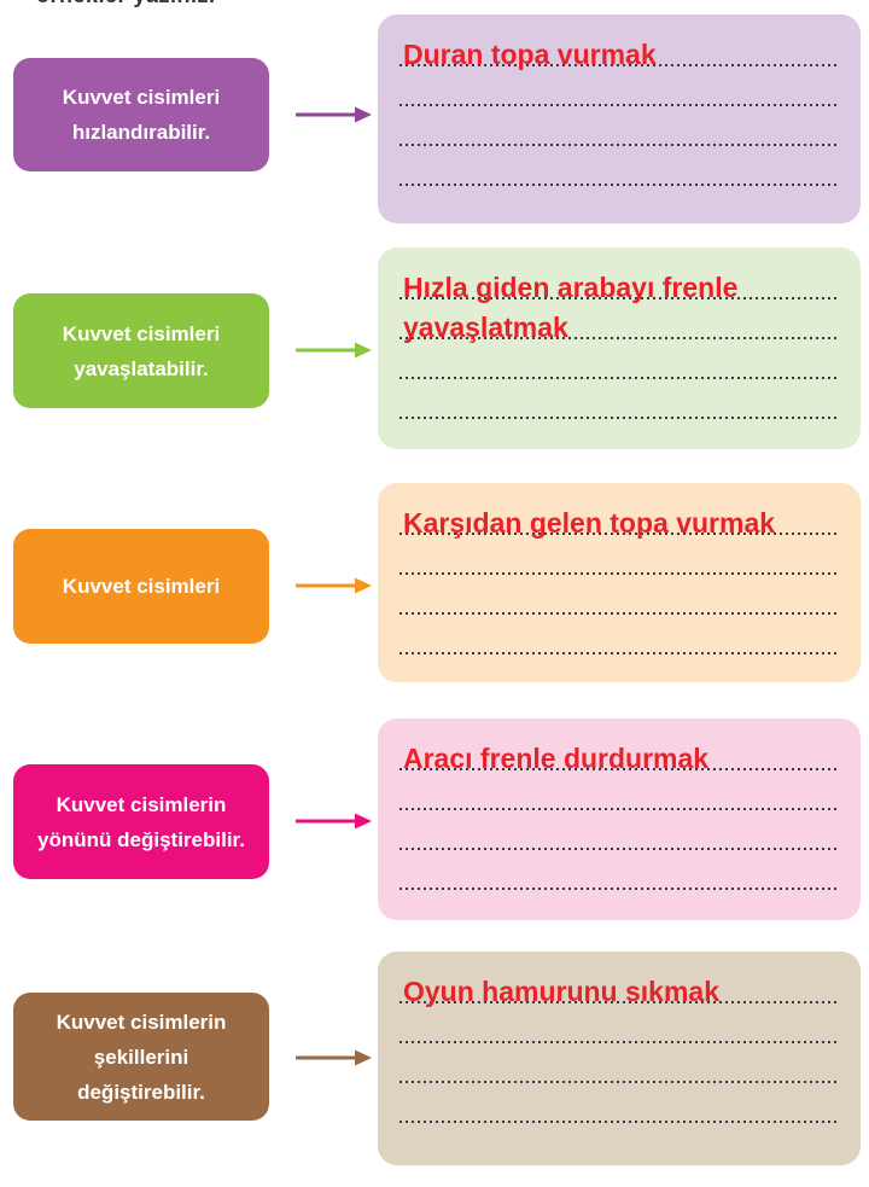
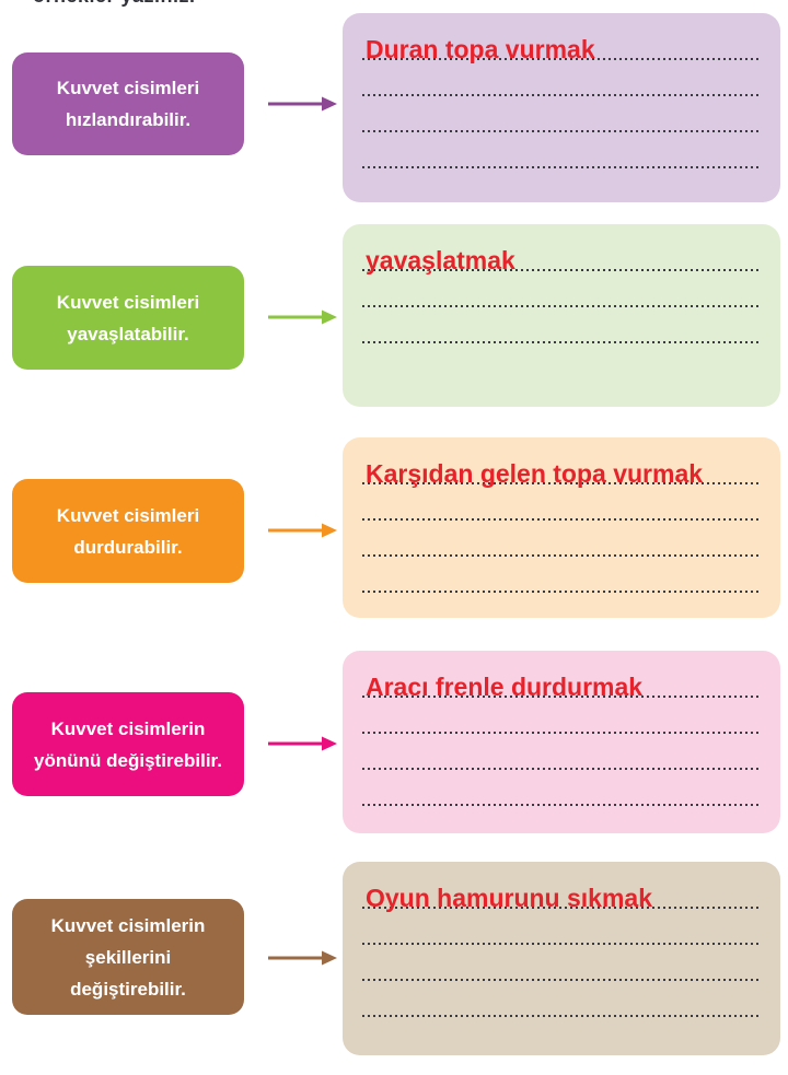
  Kuvvet cisimleri
  hızlandırabilir.
  Duran topa vurmak
  Kuvvet cisimleri
  yavaşlatabilir.
- Hızla giden arabayı frenle
  yavaşlatmak
  Kuvvet cisimleri
+ durdurabilir.
  Karşıdan gelen topa vurmak
  Kuvvet cisimlerin
  yönünü değiştirebilir.
  Aracı frenle durdurmak
  Kuvvet cisimlerin
  şekillerini
  değiştirebilir.
  Oyun hamurunu sıkmak
